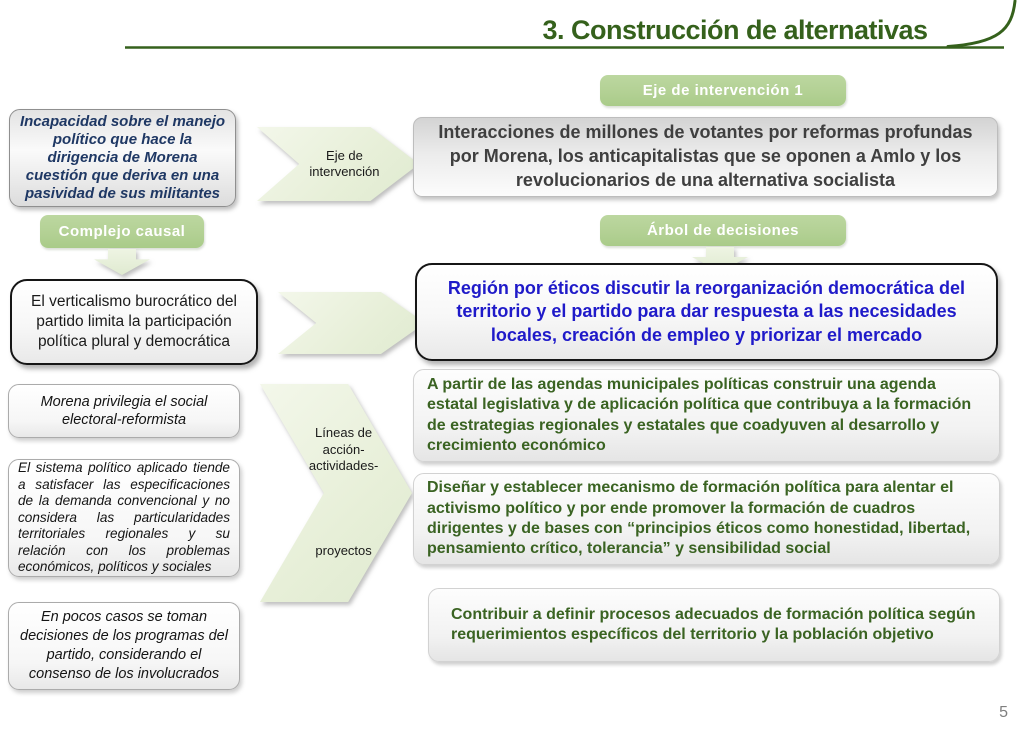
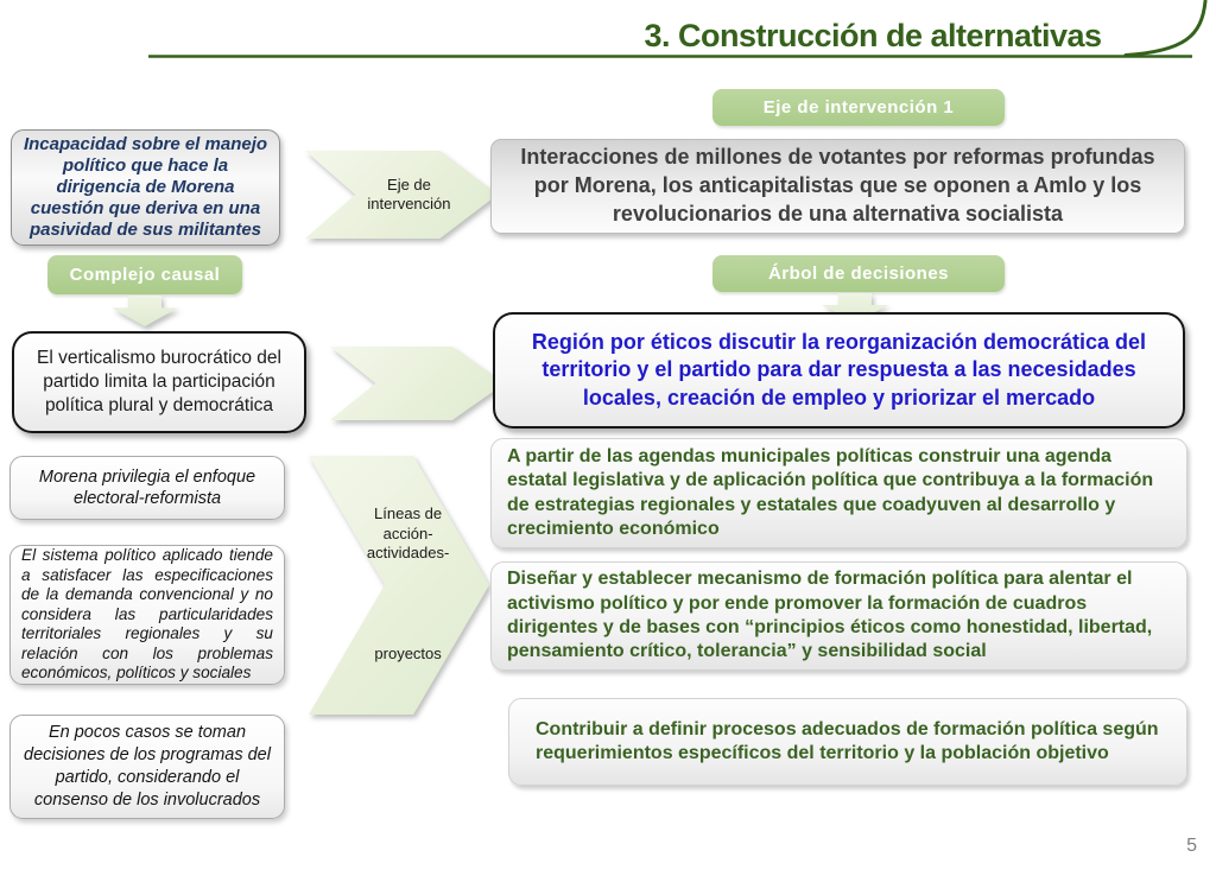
  3. Construcción de alternativas
  Incapacidad sobre el manejo político que hace la dirigencia de Morena cuestión que deriva en una pasividad de sus militantes
  Complejo causal
  El verticalismo burocrático del partido limita la participación política plural y democrática
- Morena privilegia el social electoral-reformista
+ Morena privilegia el enfoque electoral-reformista
  El sistema político aplicado tiende a satisfacer las especificaciones de la demanda convencional y no considera las particularidades territoriales regionales y su relación con los problemas económicos, políticos y sociales
  En pocos casos se toman decisiones de los programas del partido, considerando el consenso de los involucrados
  Eje de
  intervención
  Líneas de
  acción-
  actividades-
  proyectos
  Eje de intervención 1
  Interacciones de millones de votantes por reformas profundas por Morena, los anticapitalistas que se oponen a Amlo y los revolucionarios de una alternativa socialista
  Árbol de decisiones
  Región por éticos discutir la reorganización democrática del territorio y el partido para dar respuesta a las necesidades locales, creación de empleo y priorizar el mercado
  A partir de las agendas municipales políticas construir una agenda estatal legislativa y de aplicación política que contribuya a la formación de estrategias regionales y estatales que coadyuven al desarrollo y crecimiento económico
  Diseñar y establecer mecanismo de formación política para alentar el activismo político y por ende promover la formación de cuadros dirigentes y de bases con “principios éticos como honestidad, libertad, pensamiento crítico, tolerancia” y sensibilidad social
  Contribuir a definir procesos adecuados de formación política según requerimientos específicos del territorio y la población objetivo
  5
